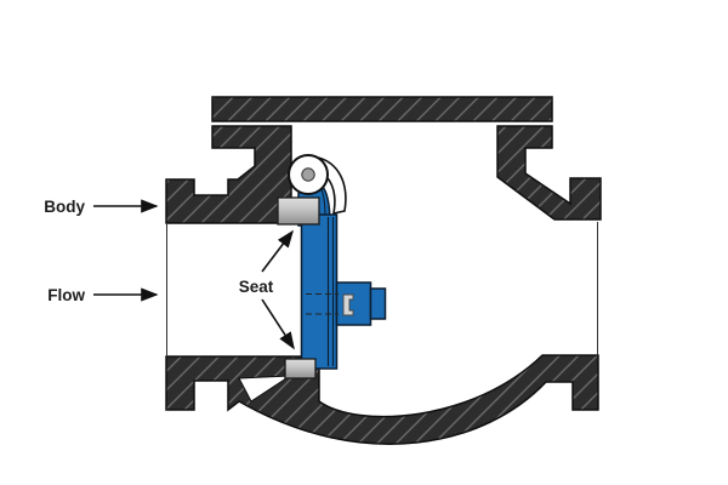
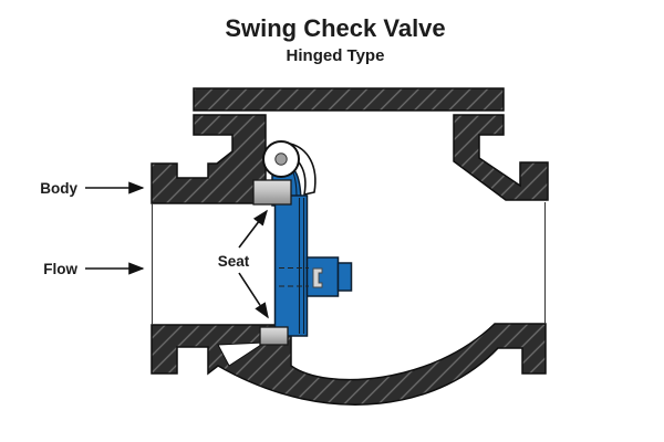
  Body
  Flow
  Seat
+ Swing Check Valve
+ Hinged Type
